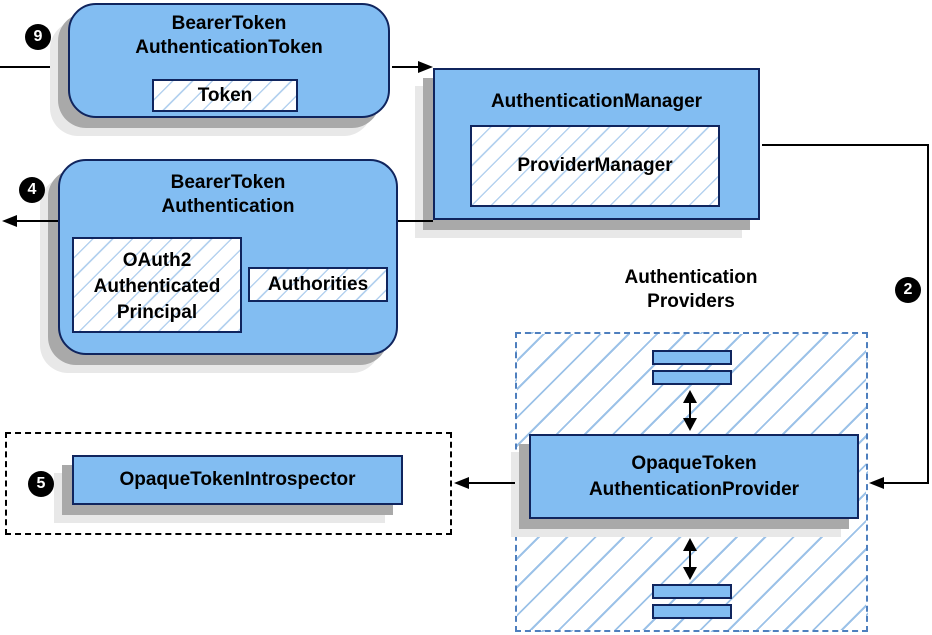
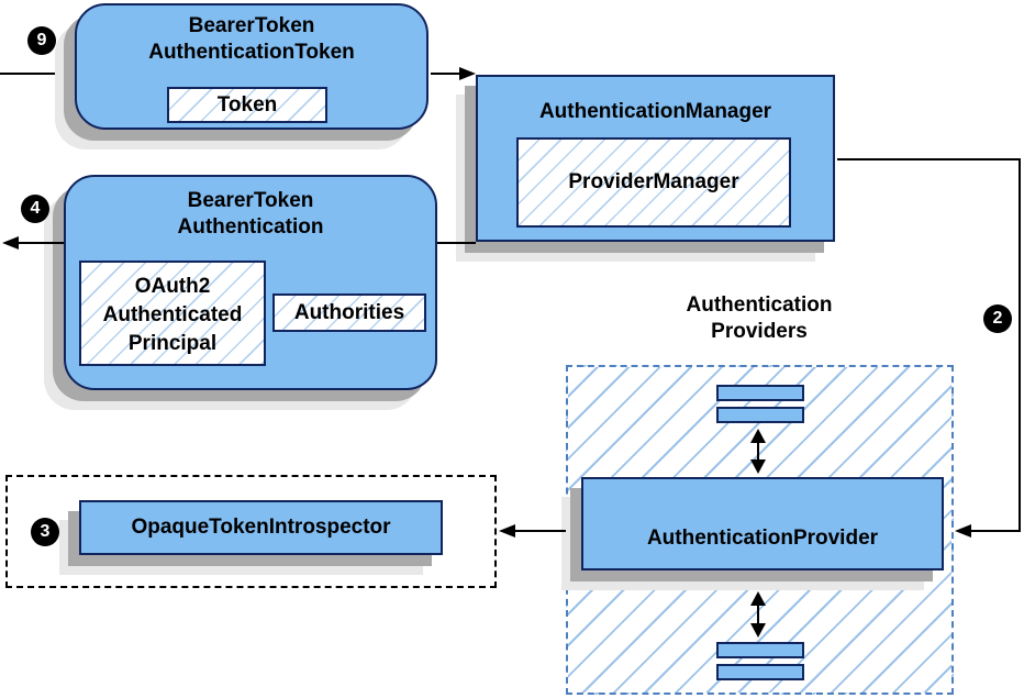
  9
  BearerToken
  AuthenticationToken
  Token
  AuthenticationManager
  ProviderManager
  2
  BearerToken
  Authentication
  OAuth2
  Authenticated
  Principal
  Authorities
  4
  Authentication
  Providers
- OpaqueToken
  AuthenticationProvider
  OpaqueTokenIntrospector
- 5
+ 3
